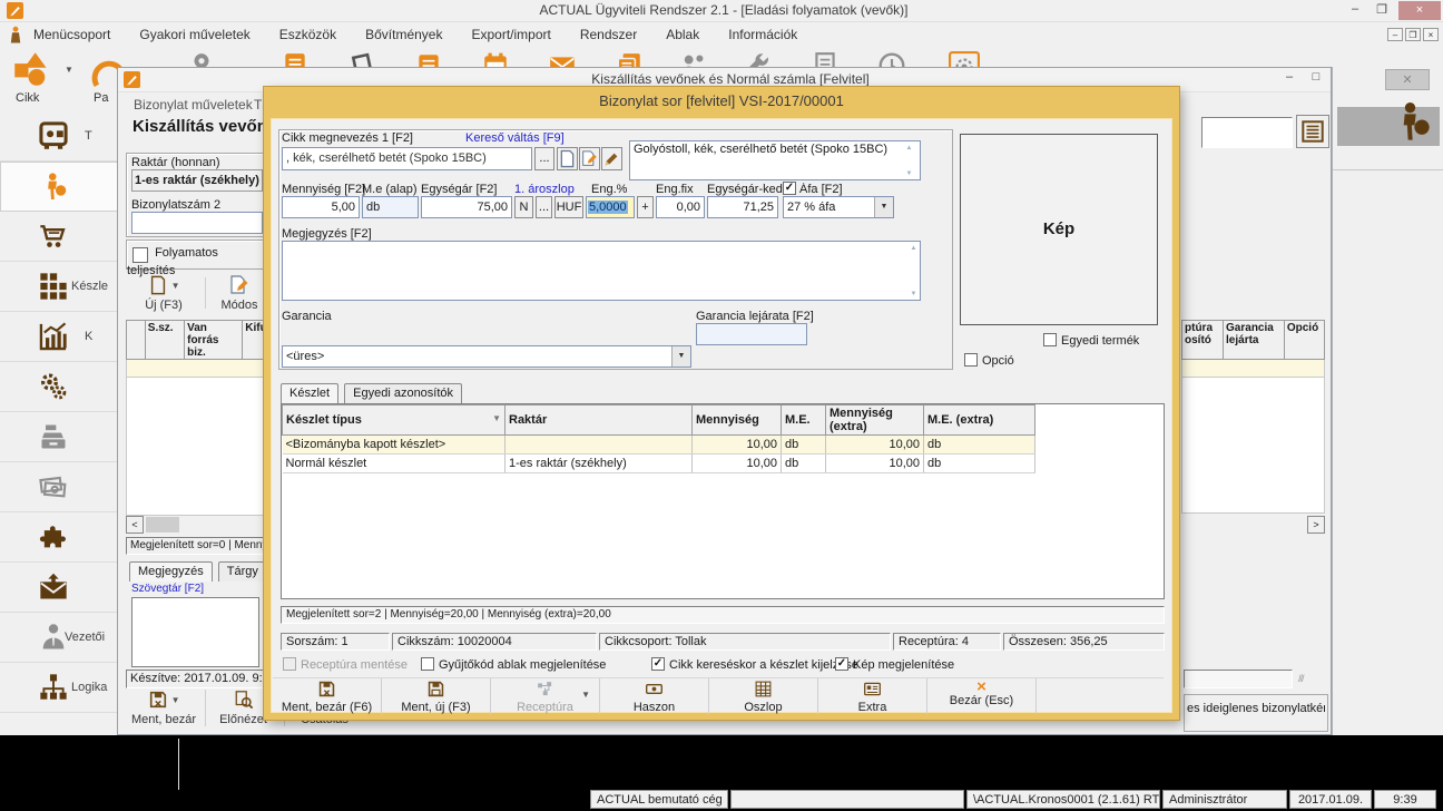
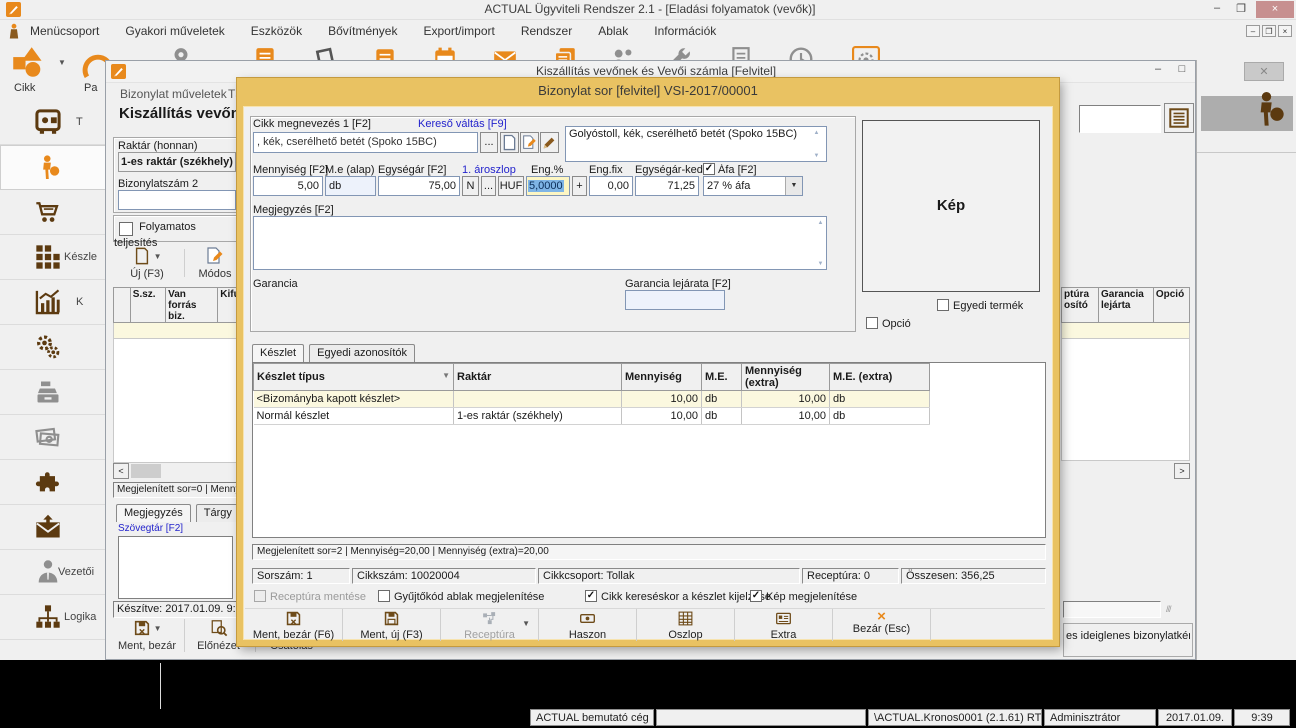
  ACTUAL Ügyviteli Rendszer 2.1 - [Eladási folyamatok (vevők)]
  –
  ❐
  ×
  Menücsoport
  Gyakori műveletek
  Eszközök
  Bővítmények
  Export/import
  Rendszer
  Ablak
  Információk
  –
  ❐
  ×
  ▼
  Cikk
  Pa
  T
  Készle
  K
  Vezetői
  Logika
- Kiszállítás vevőnek és Normál számla [Felvitel]
+ Kiszállítás vevőnek és Vevői számla [Felvitel]
  –
  □
  ✕
  Bizonylat műveletek
  Kiszállítás vevőn
  Raktár (honnan)
  1-es raktár (székhely)
  Bizonylatszám 2
  Folyamatos teljesítés
  ▼
  Új (F3)
  Módos
  S.sz.
  Van forrás biz.
  Kif
  ptúra osító
  Garancia lejárta
  Opció
  <
  >
  Megjelenített sor=0 | Menn
  Megjegyzés Tárgy
  Szövegtár [F2]
  Készítve: 2017.01.09. 9:
  ▼
  Ment, bezár
  Előnézet
  Csatolás
  ///
  es ideiglenes bizonylatké
  Bizonylat sor [felvitel] VSI-2017/00001
  Cikk megnevezés 1 [F2]
  Kereső váltás [F9]
  , kék, cserélhető betét (Spoko 15BC)
  ...
  Golyóstoll, kék, cserélhető betét (Spoko 15BC)
  Mennyiség [F2]
  M.e (alap)
  Egységár [F2]
  1. ároszlop
  Eng.%
  Eng.fix
  Egységár-ked
  Áfa [F2]
  5,00
  db
  75,00
  N
  ...
  HUF
  5,0000
  +
  0,00
  71,25
  27 % áfa
  Megjegyzés [F2]
  Garancia
- <üres>
  Garancia lejárata [F2]
  Kép
  Egyedi termék
  Opció
  Készlet Egyedi azonosítók
  Készlet típus ▼	Raktár	Mennyiség	M.E.	Mennyiség (extra)	M.E. (extra)
  <Bizományba kapott készlet>		10,00	db	10,00	db
  Normál készlet	1-es raktár (székhely)	10,00	db	10,00	db
  Megjelenített sor=2 | Mennyiség=20,00 | Mennyiség (extra)=20,00
  Sorszám: 1
  Cikkszám: 10020004
  Cikkcsoport: Tollak
- Receptúra: 4
+ Receptúra: 0
  Összesen: 356,25
  Receptúra mentése
  Gyűjtőkód ablak megjelenítése
  Cikk kereséskor a készlet kijelse
  Kép megjelenítése
  Ment, bezár (F6)
  Ment, új (F3)
  ▼
  Receptúra
  Haszon
  Oszlop
  Extra
  ×
  Bezár (Esc)
  ACTUAL bemutató cég
  \ACTUAL.Kronos0001 (2.1.61) RT
  Adminisztrátor
  2017.01.09.
  9:39
